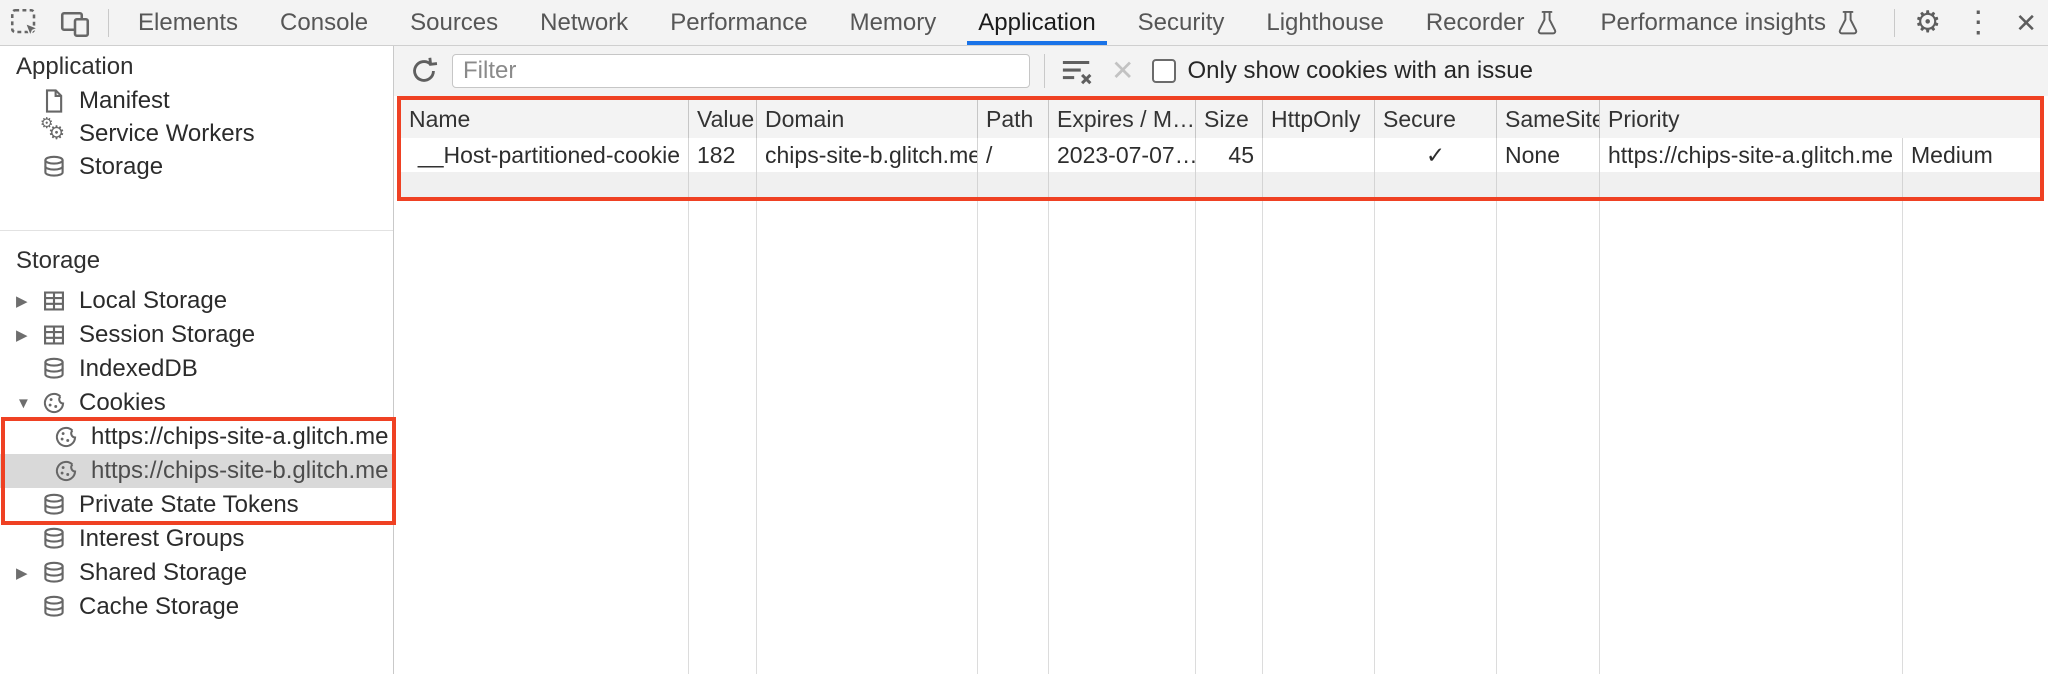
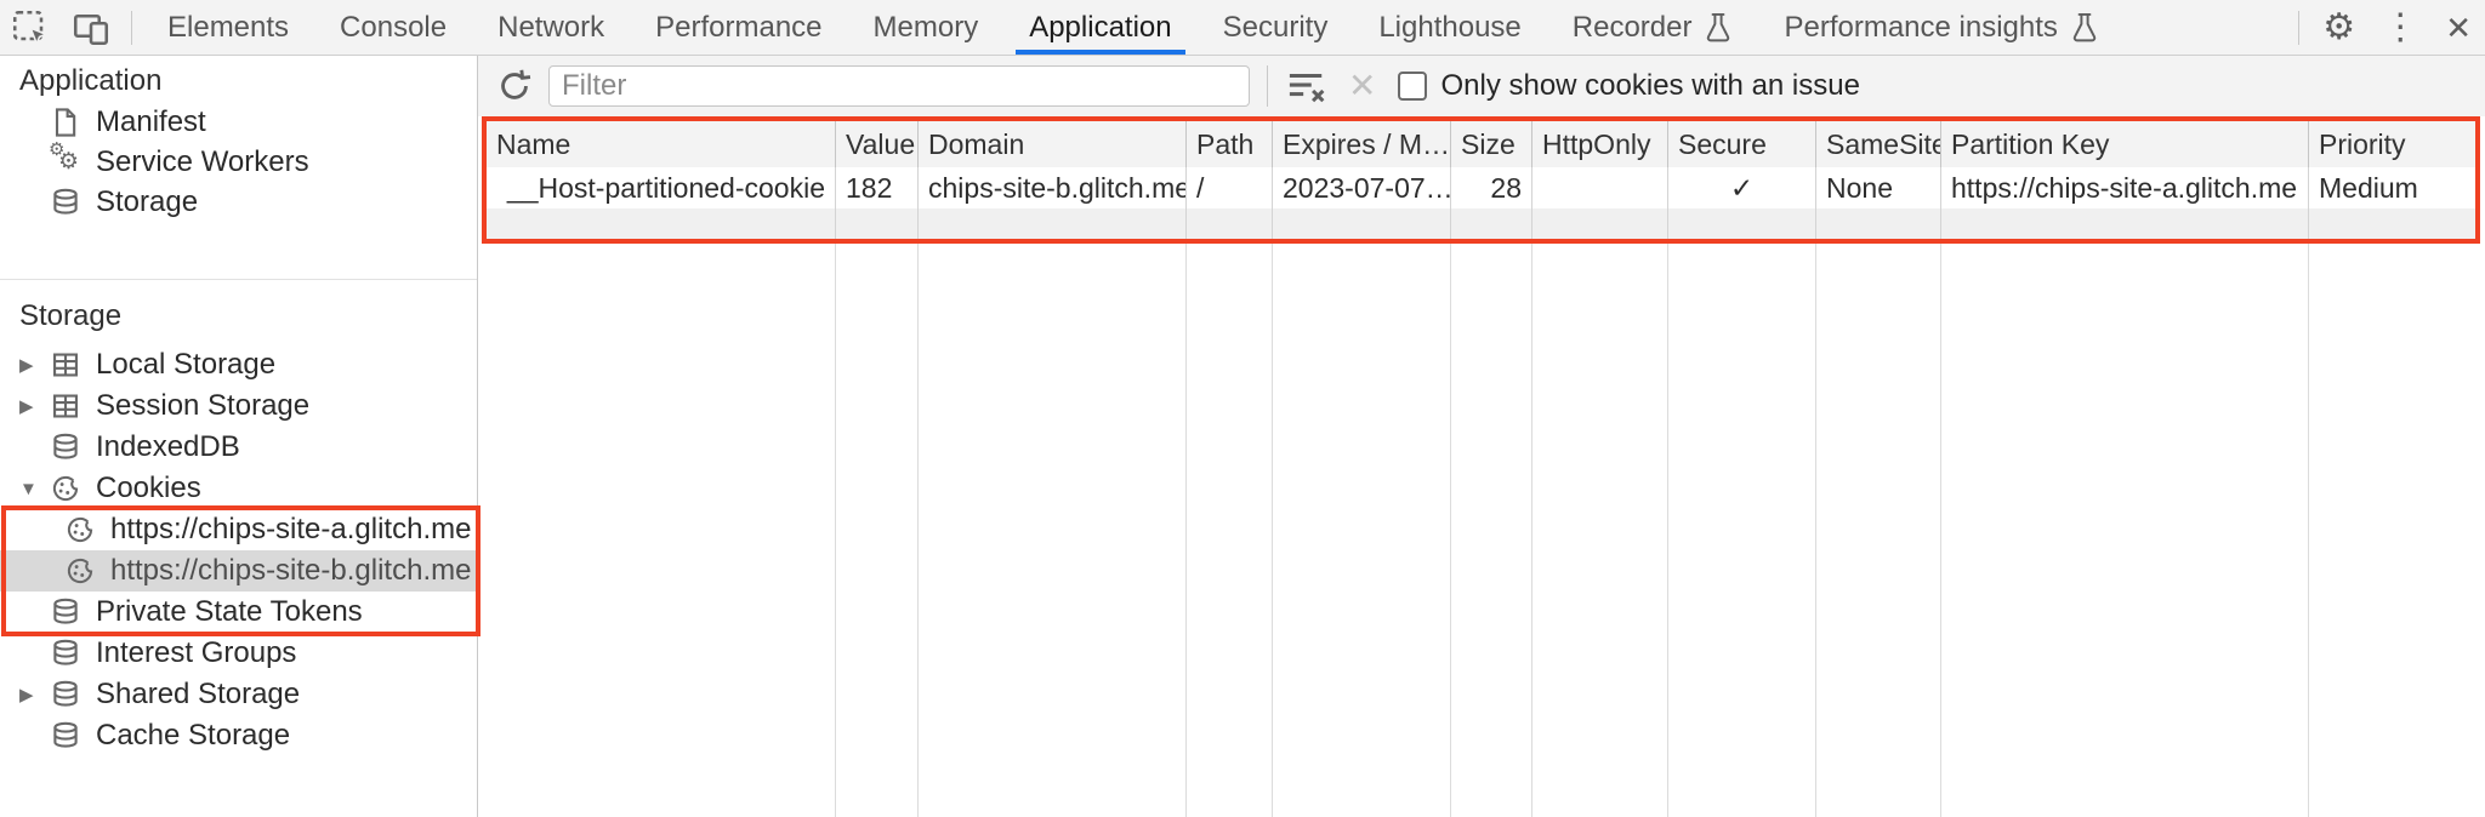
  Elements
  Console
- Sources
  Network
  Performance
  Memory
  Application
  Security
  Lighthouse
  Recorder
  Performance insights
  ⚙
  ⋮
  ✕
  Application
  Manifest
  ⚙
  ⚙
  Service Workers
  Storage
  Storage
  ▶
  Local Storage
  ▶
  Session Storage
  IndexedDB
  ▼
  Cookies
  https://chips-site-a.glitch.me
  https://chips-site-b.glitch.me
  Private State Tokens
  Interest Groups
  ▶
  Shared Storage
  Cache Storage
  Filter
  ✕
  Only show cookies with an issue
  Name
  Value
  Domain
  Path
  Expires / M…
  Size
  HttpOnly
  Secure
  SameSite
+ Partition Key
  Priority
  __Host-partitioned-cookie
  182
  chips-site-b.glitch.me
  /
  2023-07-07…
- 45
+ 28
  ✓
  None
  https://chips-site-a.glitch.me
  Medium
